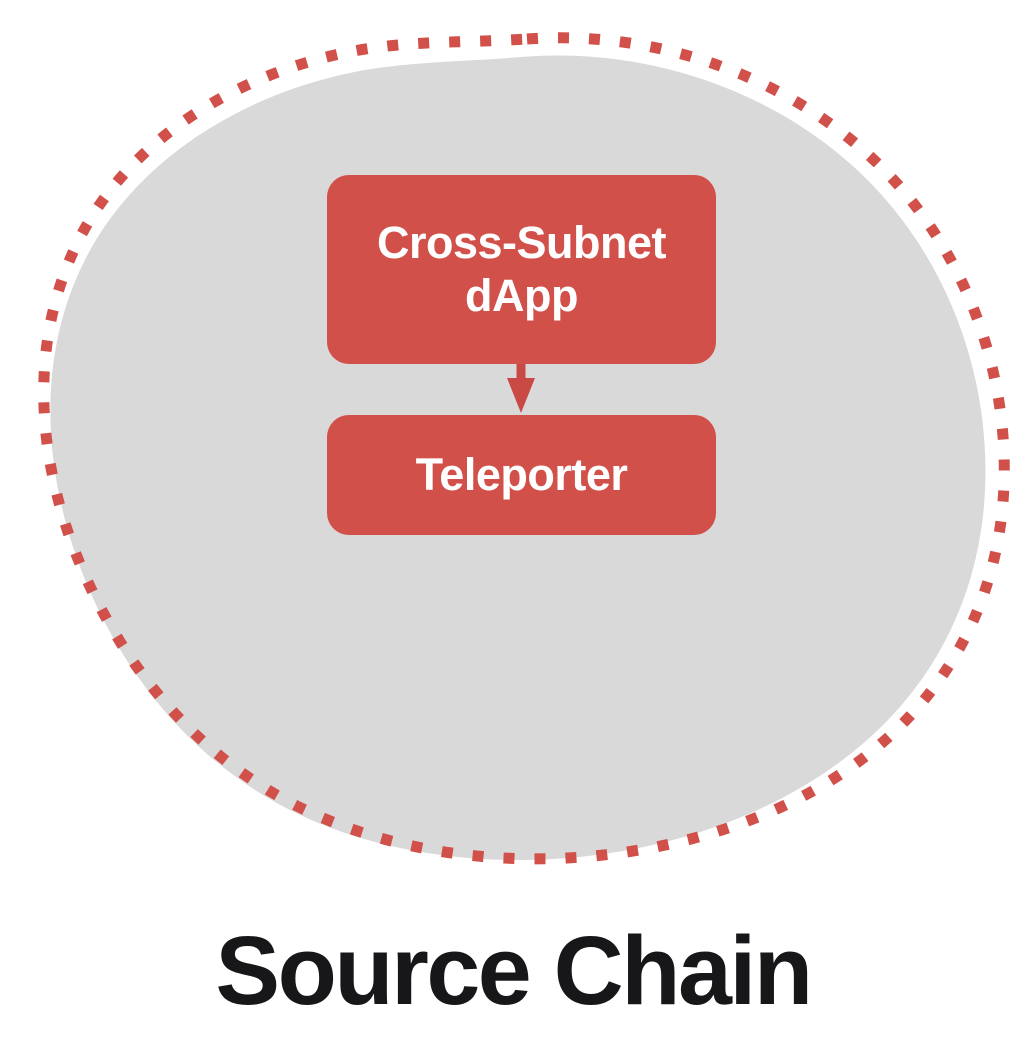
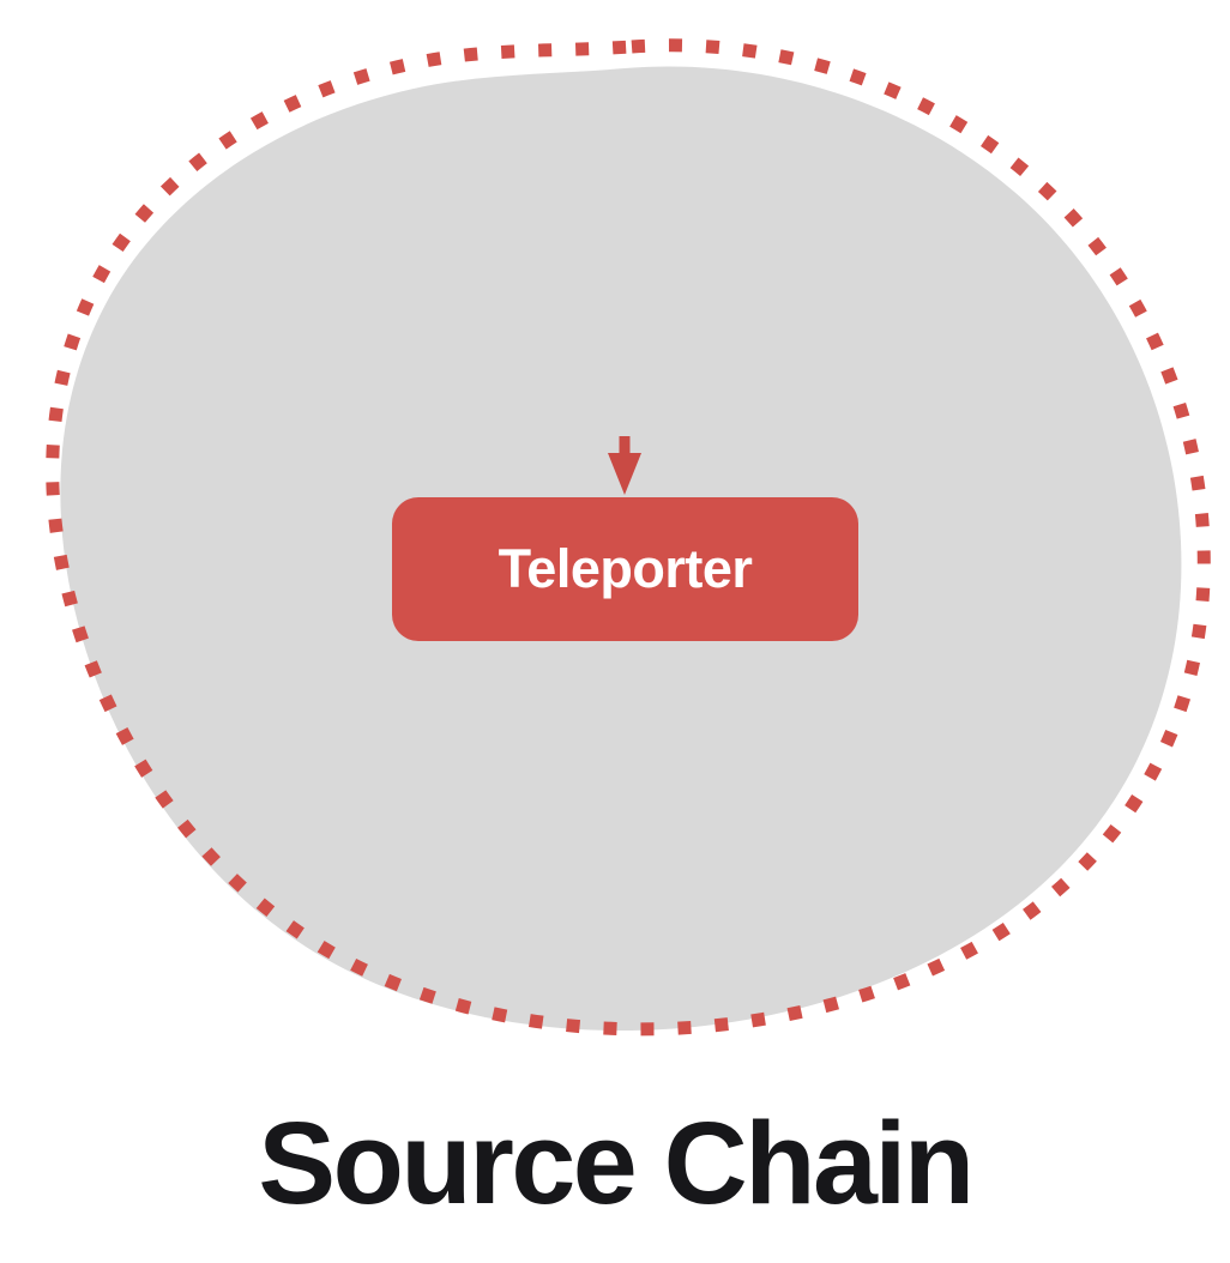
- Cross-Subnet
- dApp
  Teleporter
  Source Chain
